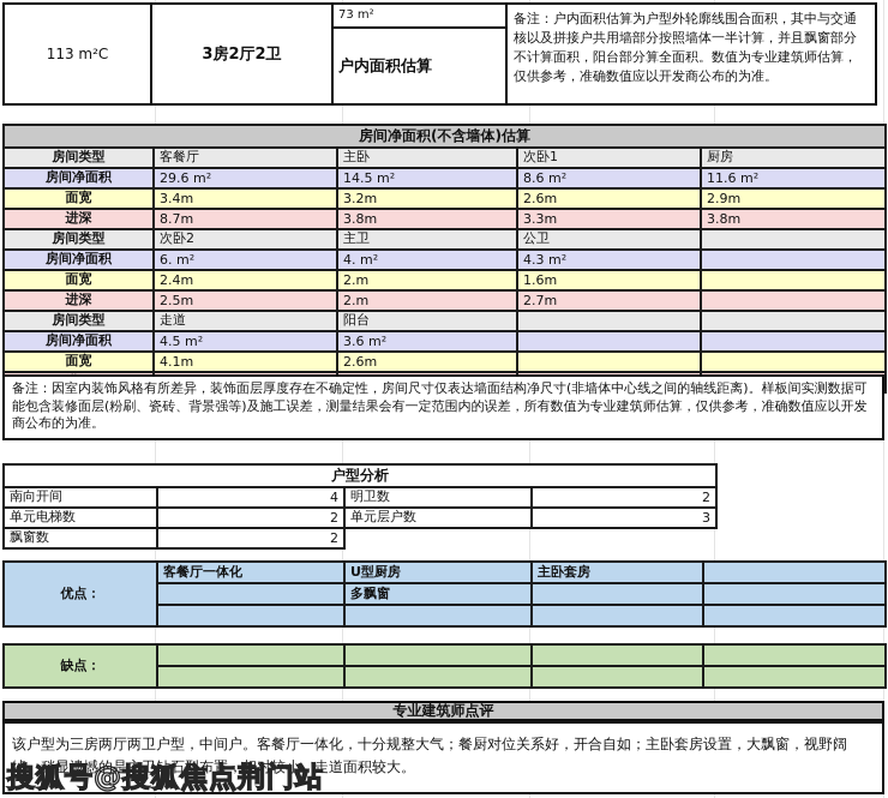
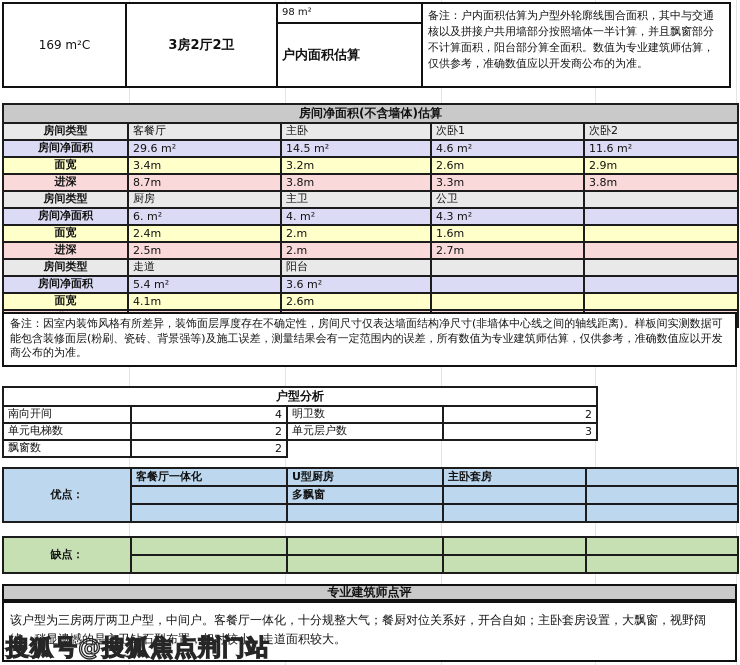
- 113 m²C
+ 169 m²C
  3房2厅2卫
- 73 m²
+ 98 m²
  户内面积估算
  备注：户内面积估算为户型外轮廓线围合面积，其中与交通核以及拼接户共用墙部分按照墙体一半计算，并且飘窗部分不计算面积，阳台部分算全面积。数值为专业建筑师估算，仅供参考，准确数值应以开发商公布的为准。
  房间净面积(不含墙体)估算
- 房间类型	客餐厅	主卧	次卧1	厨房
+ 房间类型	客餐厅	主卧	次卧1	次卧2
- 房间净面积	29.6 m²	14.5 m²	8.6 m²	11.6 m²
+ 房间净面积	29.6 m²	14.5 m²	4.6 m²	11.6 m²
  面宽	3.4m	3.2m	2.6m	2.9m
  进深	8.7m	3.8m	3.3m	3.8m
- 房间类型	次卧2	主卫	公卫
+ 房间类型	厨房	主卫	公卫
  房间净面积	6. m²	4. m²	4.3 m²
  面宽	2.4m	2.m	1.6m
  进深	2.5m	2.m	2.7m
  房间类型	走道	阳台
- 房间净面积	4.5 m²	3.6 m²
+ 房间净面积	5.4 m²	3.6 m²
  面宽	4.1m	2.6m
  备注：因室内装饰风格有所差异，装饰面层厚度存在不确定性，房间尺寸仅表达墙面结构净尺寸(非墙体中心线之间的轴线距离)。样板间实测数据可能包含装修面层(粉刷、瓷砖、背景强等)及施工误差，测量结果会有一定范围内的误差，所有数值为专业建筑师估算，仅供参考，准确数值应以开发商公布的为准。
  户型分析
  南向开间	4	明卫数	2
  单元电梯数	2	单元层户数	3
  飘窗数	2
  优点：	客餐厅一体化	U型厨房	主卧套房
  	多飘窗
  缺点：
  专业建筑师点评
  该户型为三房两厅两卫户型，中间户。客餐厅一体化，十分规整大气；餐厨对位关系好，开合自如；主卧套房设置，大飘窗，视野阔绰。稍显遗憾的是主卫钻石型布置，相对较小，走道面积较大。
  搜狐号@搜狐焦点荆门站
